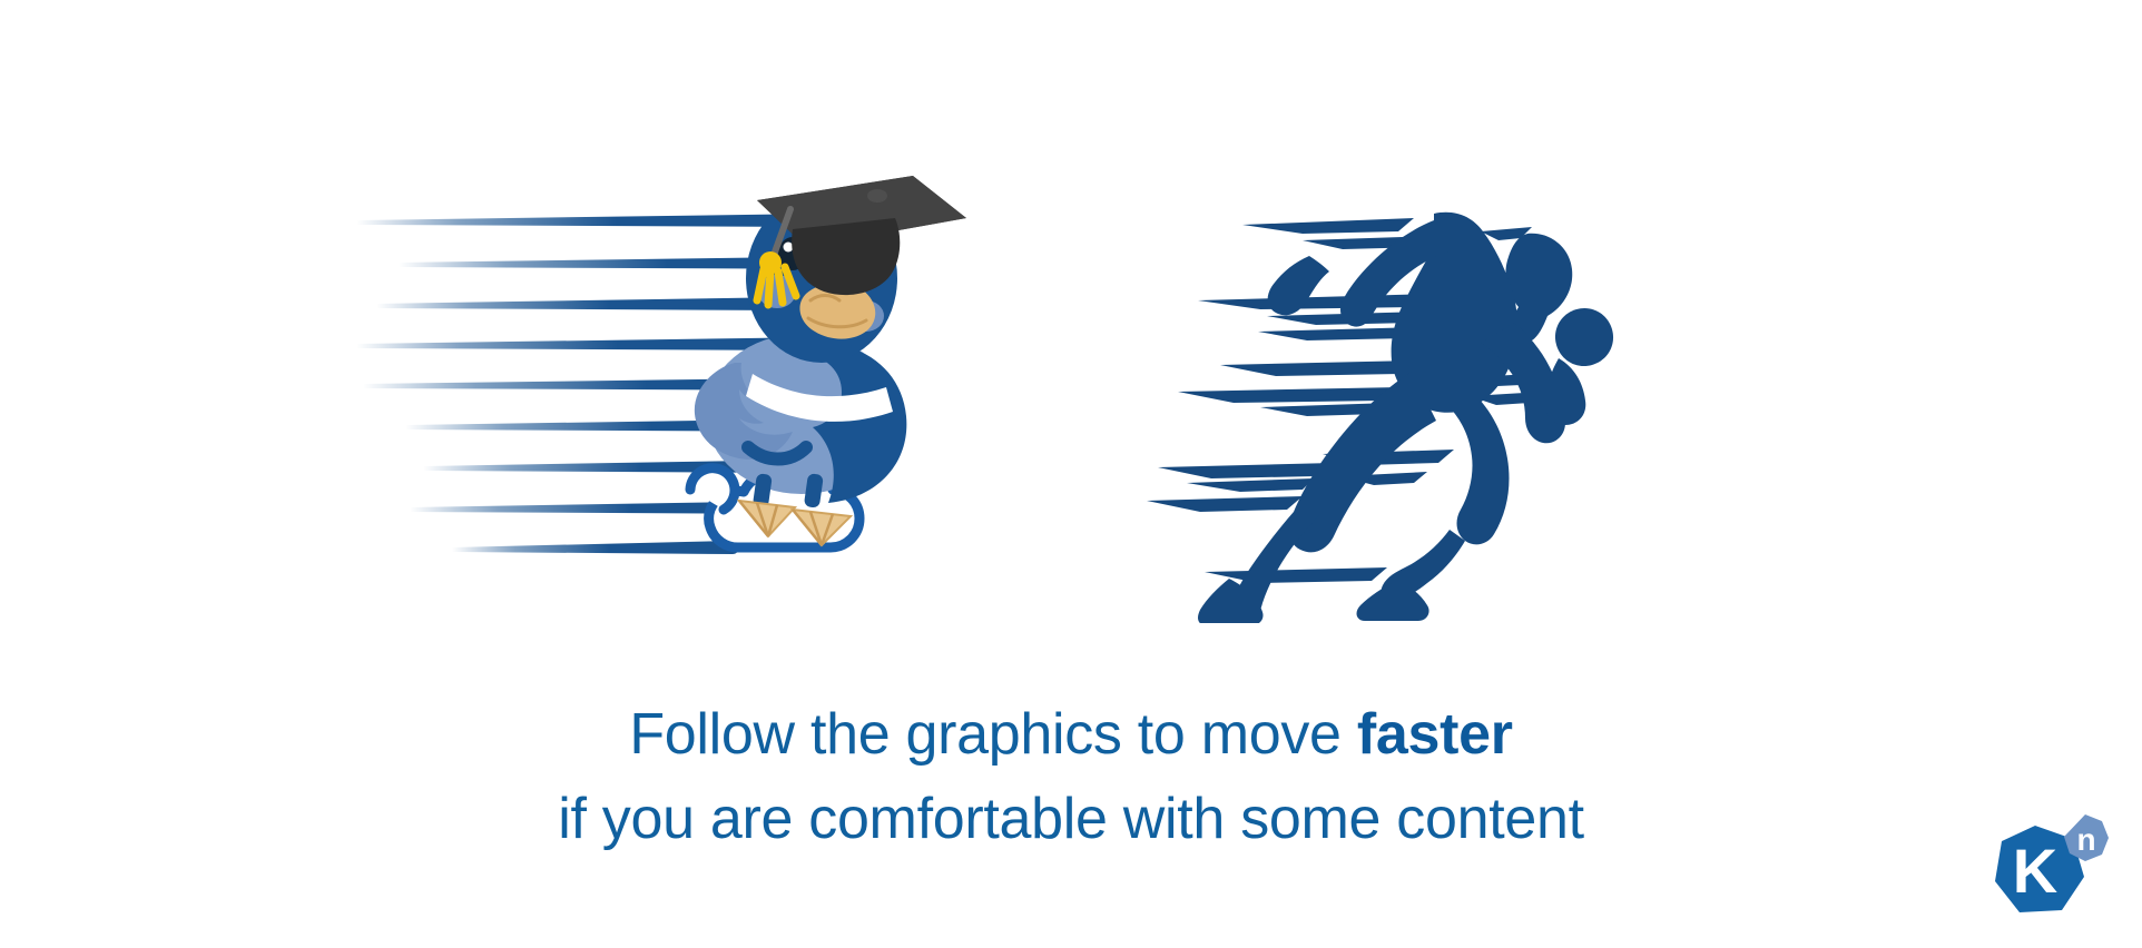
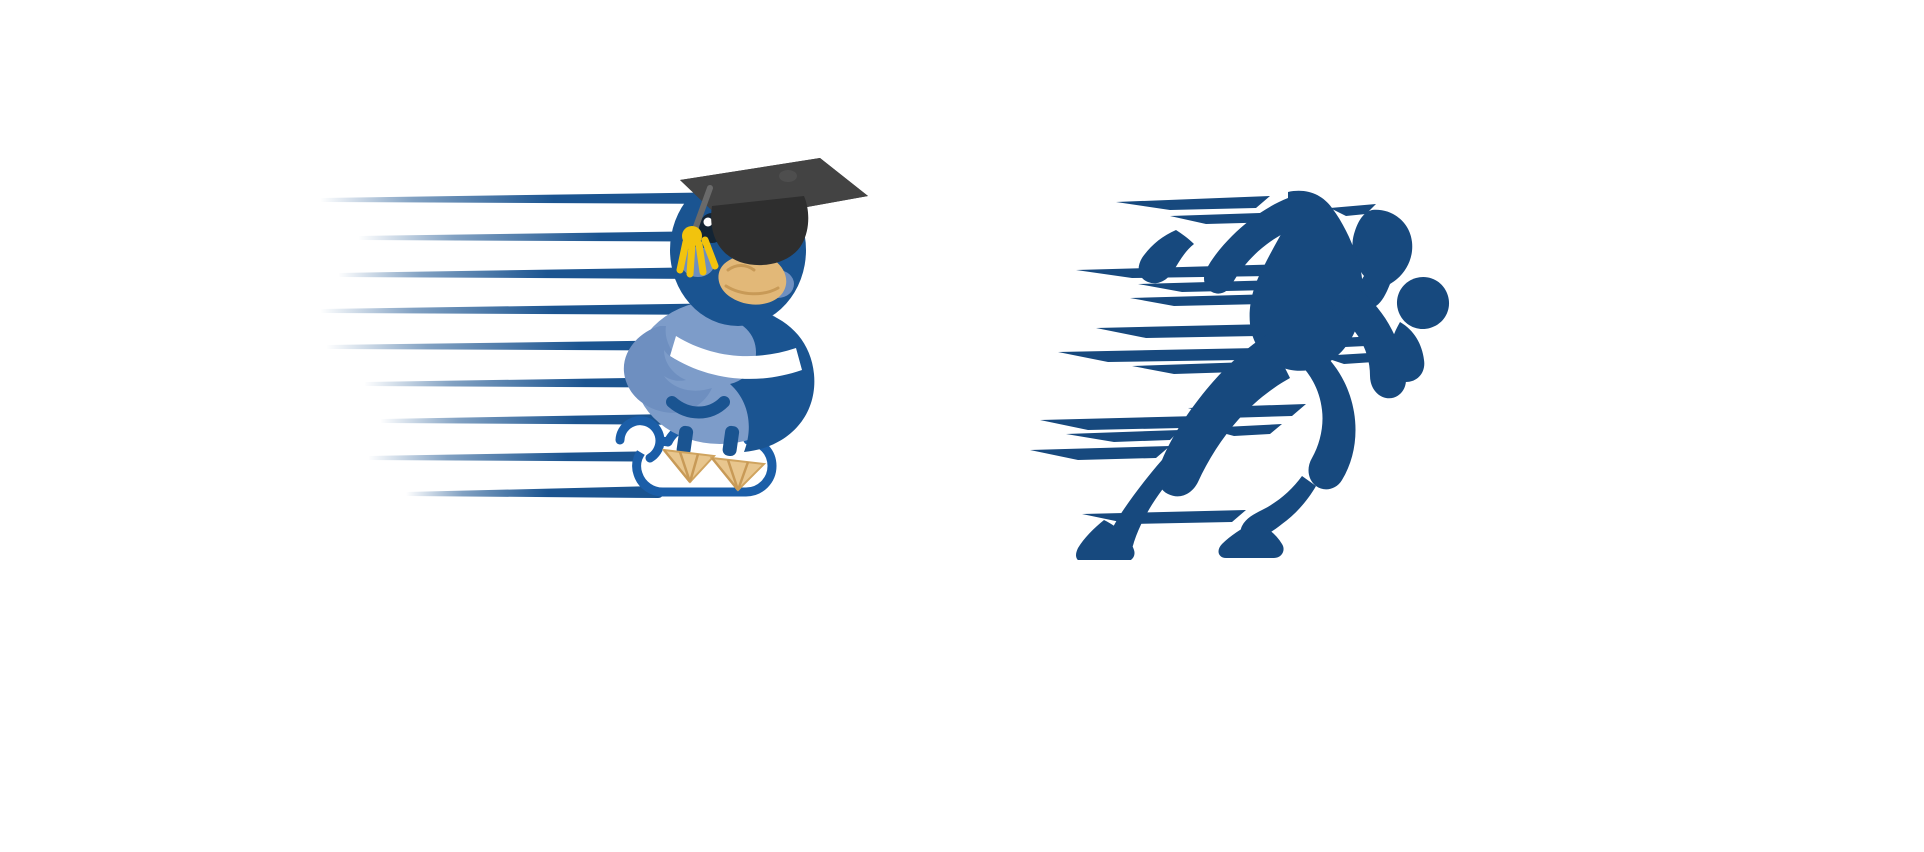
- Follow the graphics to move faster
- if you are comfortable with some content
- K
- n
